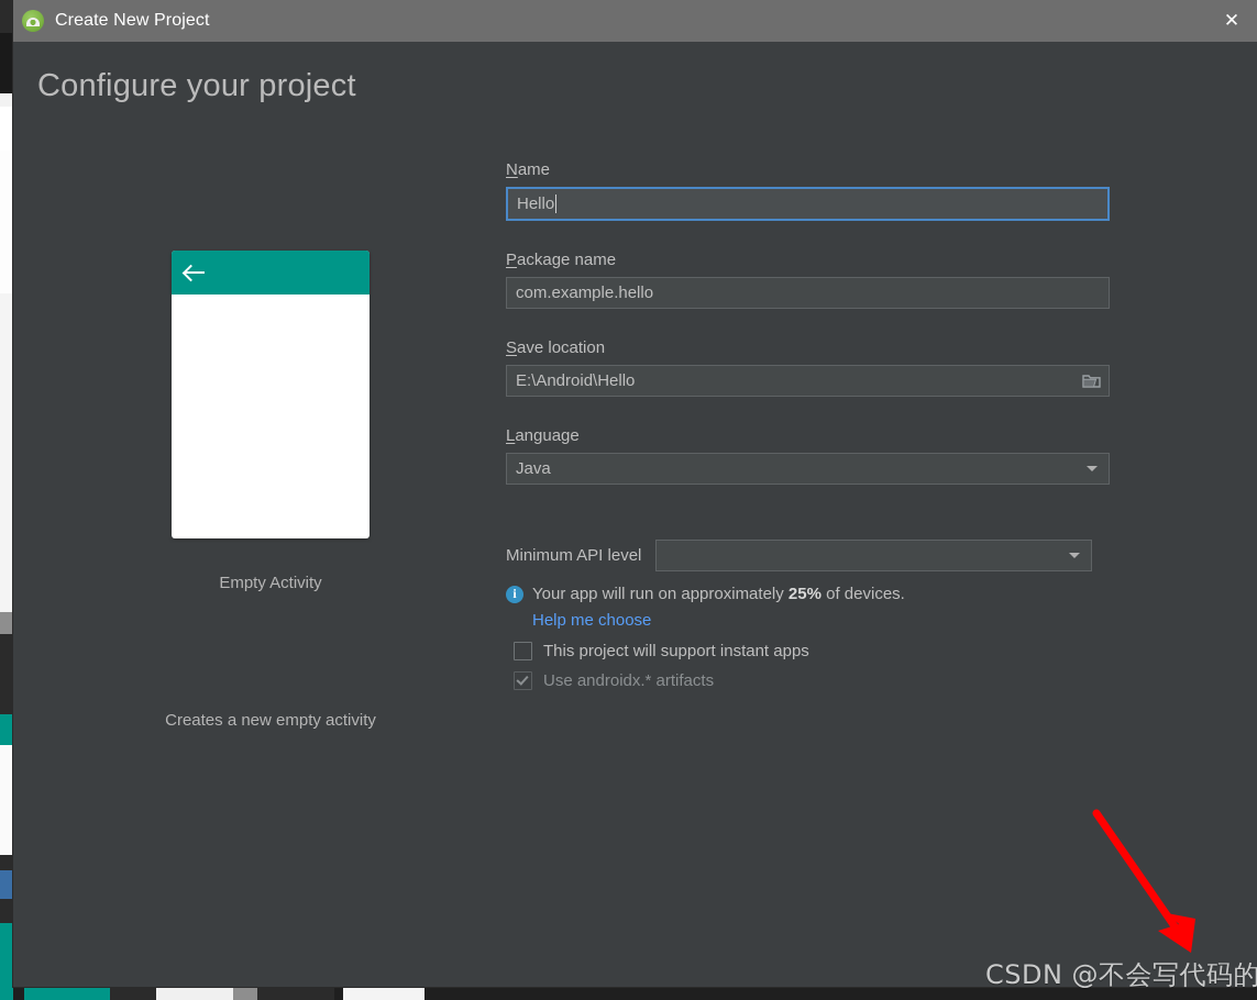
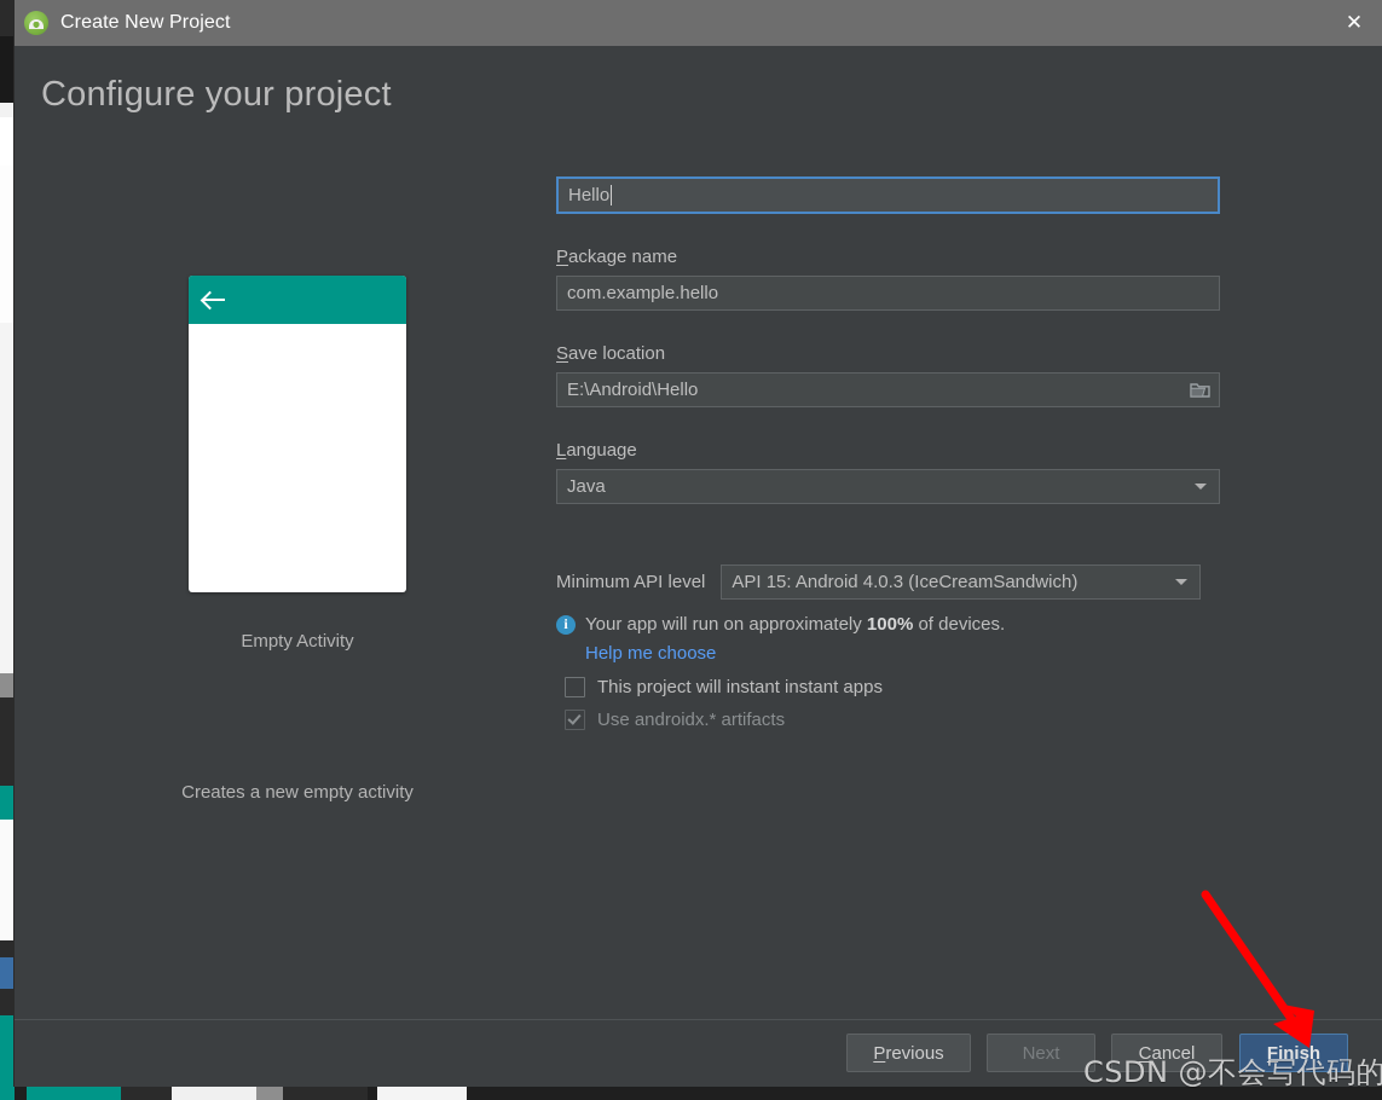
  Create New Project
  ✕
  Configure your project
  Empty Activity
  Creates a new empty activity
- Name
  Hello
  Package name
  com.example.hello
  Save location
  E:\Android\Hello
  Language
  Java
  Minimum API level
+ API 15: Android 4.0.3 (IceCreamSandwich)
  i
- Your app will run on approximately 25% of devices.
+ Your app will run on approximately 100% of devices.
  Help me choose
- This project will support instant apps
+ This project will instant instant apps
  Use androidx.* artifacts
+ P
+ revious
+ Next
+ C
+ ancel
+ F
+ inish
  CSDN @不会写代码的
